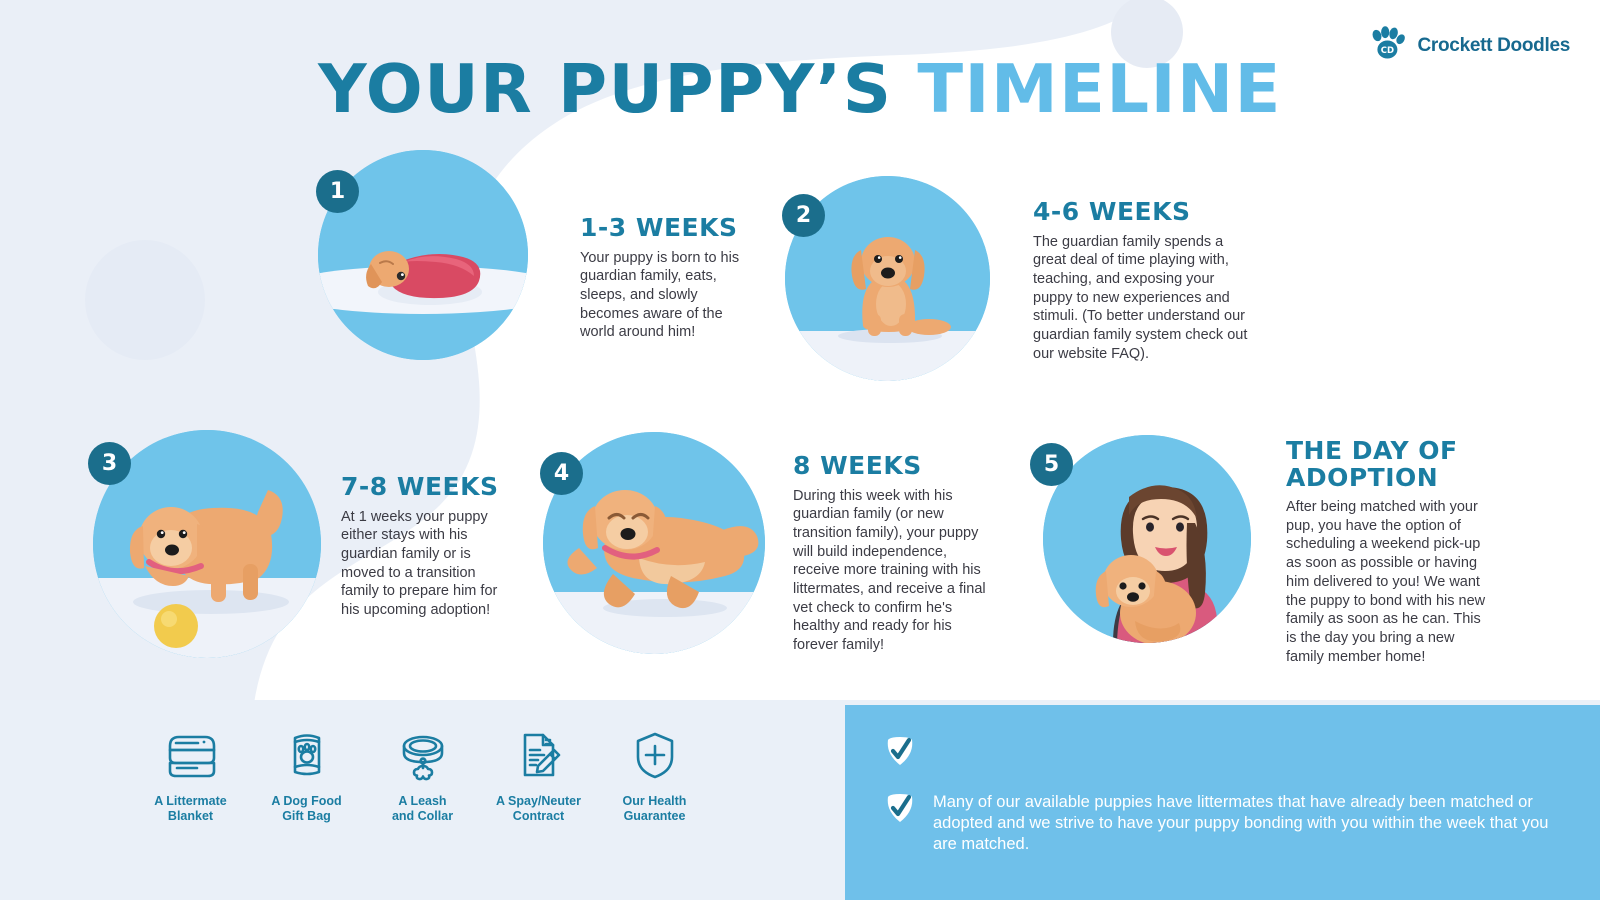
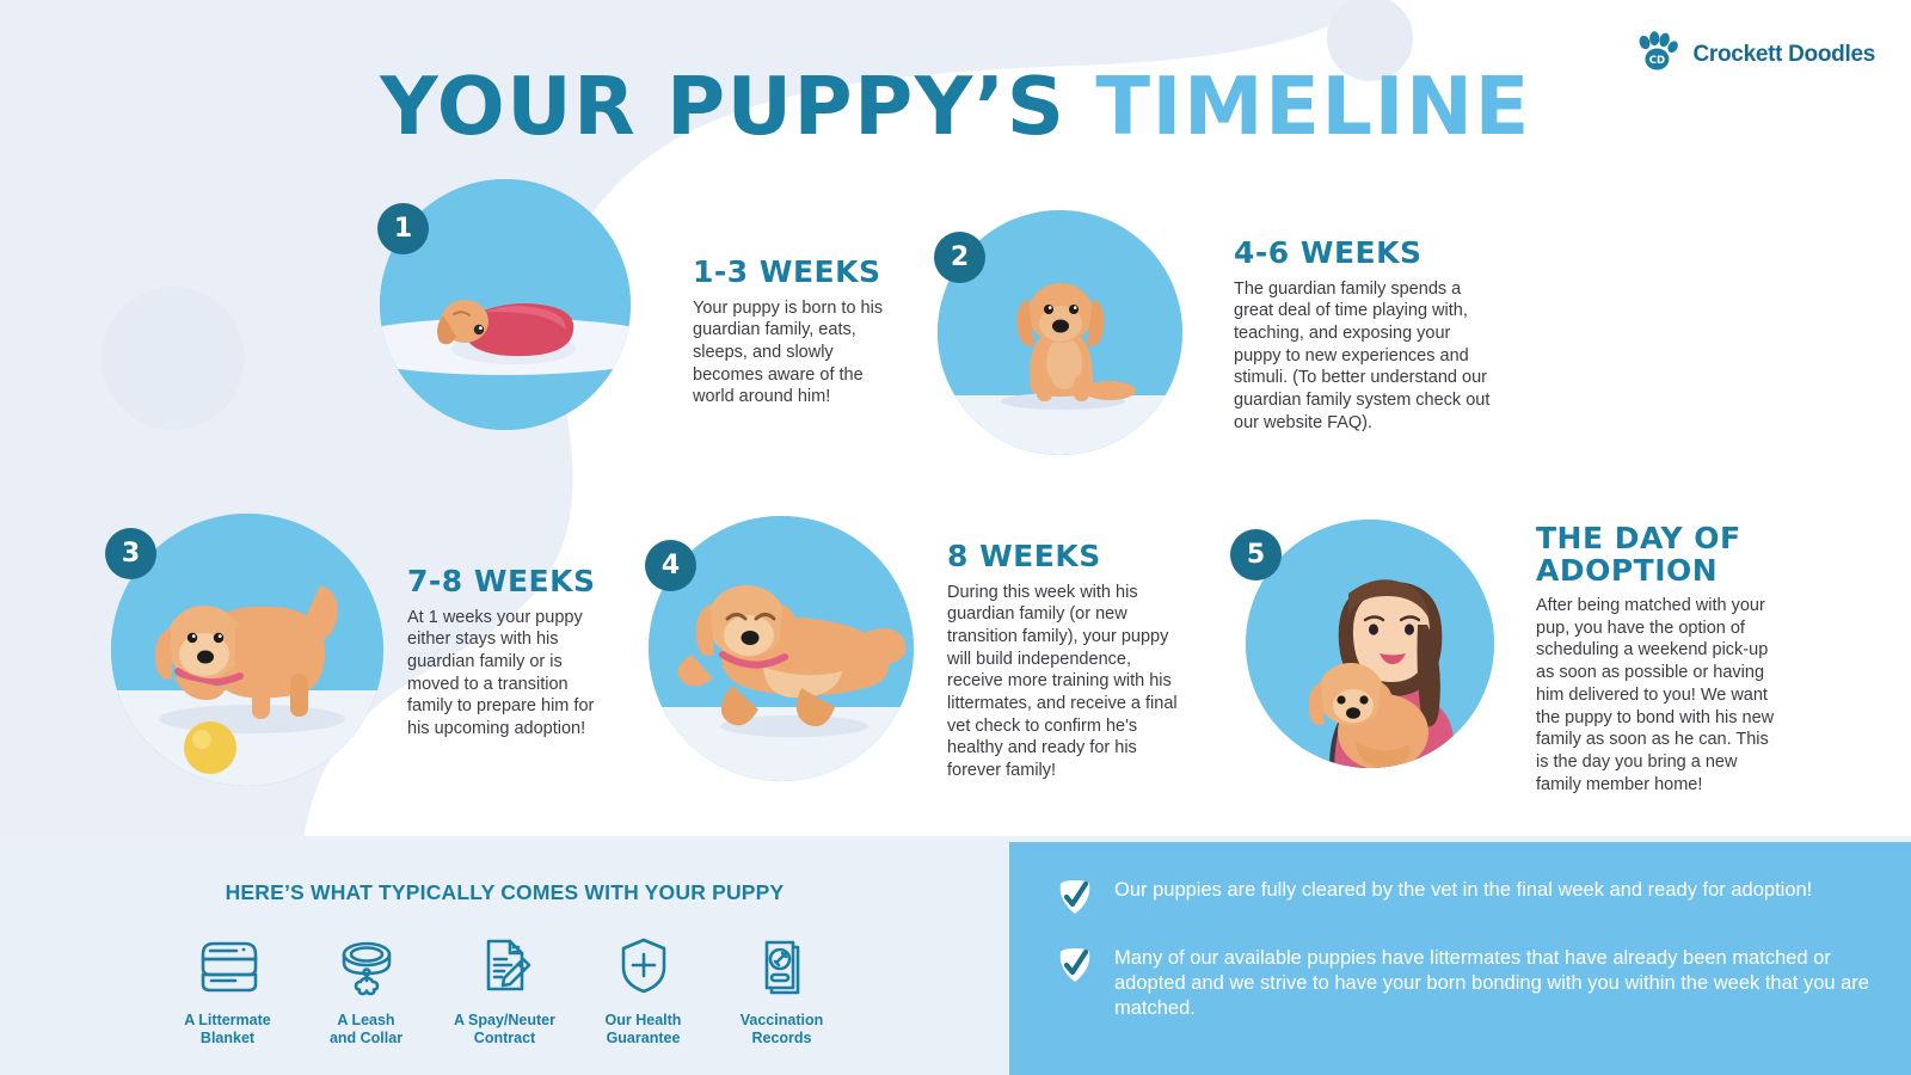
  CD
  Crockett Doodles
  YOUR PUPPY’S TIMELINE
  1
  1-3 WEEKS
  Your puppy is born to his guardian family, eats, sleeps, and slowly becomes aware of the world around him!
  2
  4-6 WEEKS
  The guardian family spends a great deal of time playing with, teaching, and exposing your puppy to new experiences and stimuli. (To better understand our guardian family system check out our website FAQ).
  3
  7-8 WEEKS
  At 1 weeks your puppy either stays with his guardian family or is moved to a transition family to prepare him for his upcoming adoption!
  4
  8 WEEKS
  During this week with his guardian family (or new transition family), your puppy will build independence, receive more training with his littermates, and receive a final vet check to confirm he's healthy and ready for his forever family!
  5
  THE DAY OF ADOPTION
  After being matched with your pup, you have the option of scheduling a weekend pick-up as soon as possible or having him delivered to you! We want the puppy to bond with his new family as soon as he can. This is the day you bring a new family member home!
+ HERE’S WHAT TYPICALLY COMES WITH YOUR PUPPY
  A Littermate
  Blanket
- A Dog Food
- Gift Bag
  A Leash
  and Collar
  A Spay/Neuter
  Contract
  Our Health
  Guarantee
+ Vaccination
+ Records
+ Our puppies are fully cleared by the vet in the final week and ready for adoption!
- Many of our available puppies have littermates that have already been matched or adopted and we strive to have your puppy bonding with you within the week that you are matched.
+ Many of our available puppies have littermates that have already been matched or adopted and we strive to have your born bonding with you within the week that you are matched.
